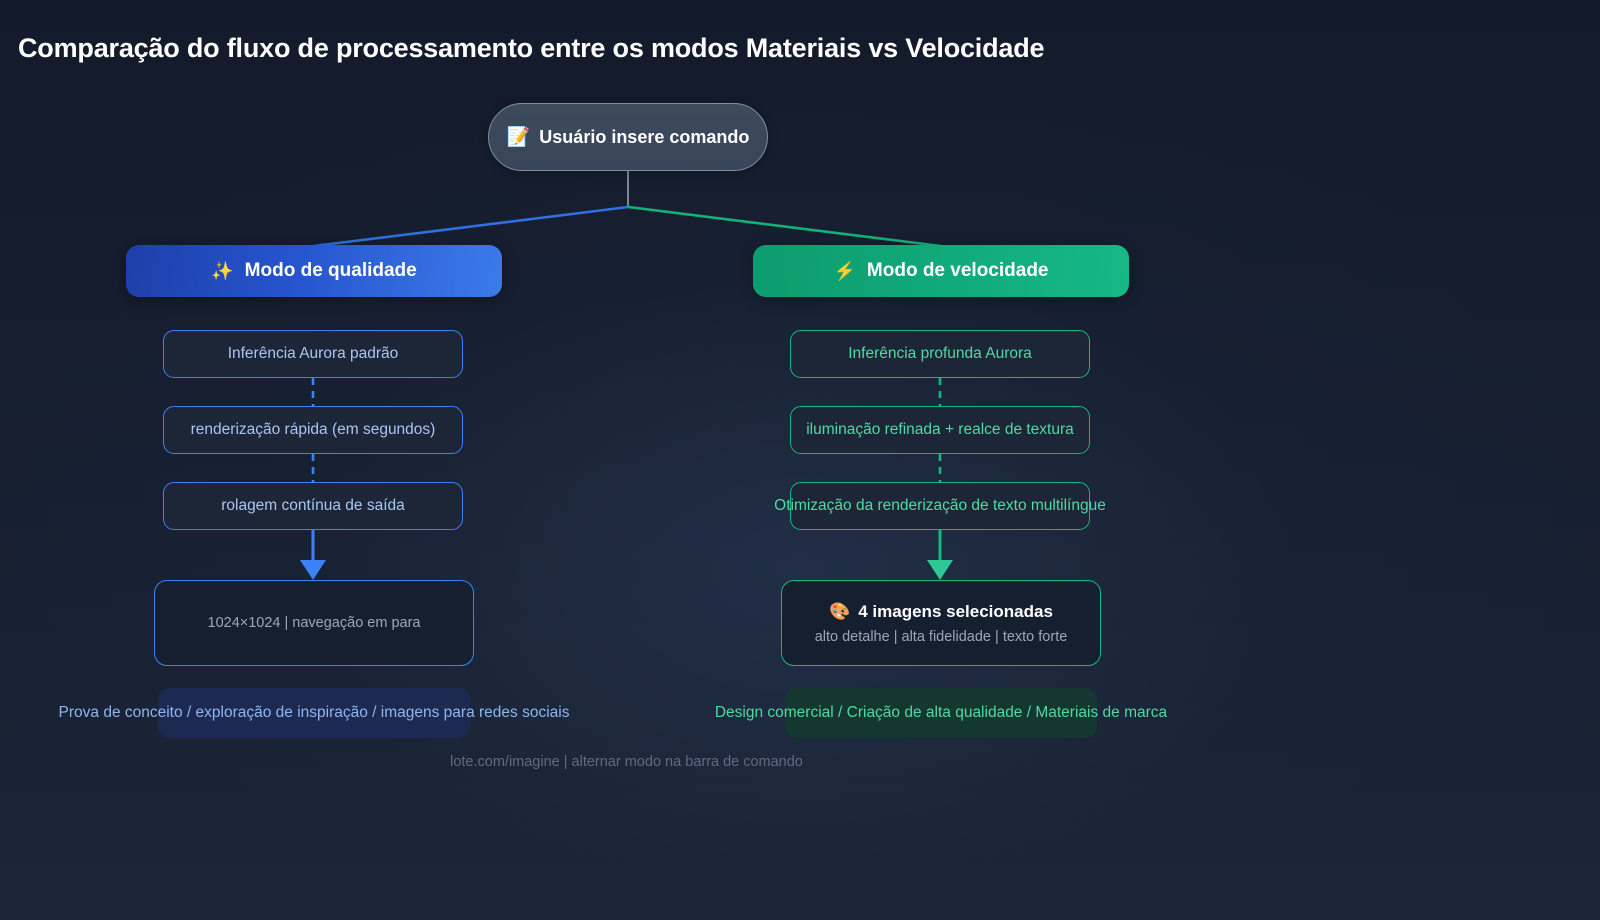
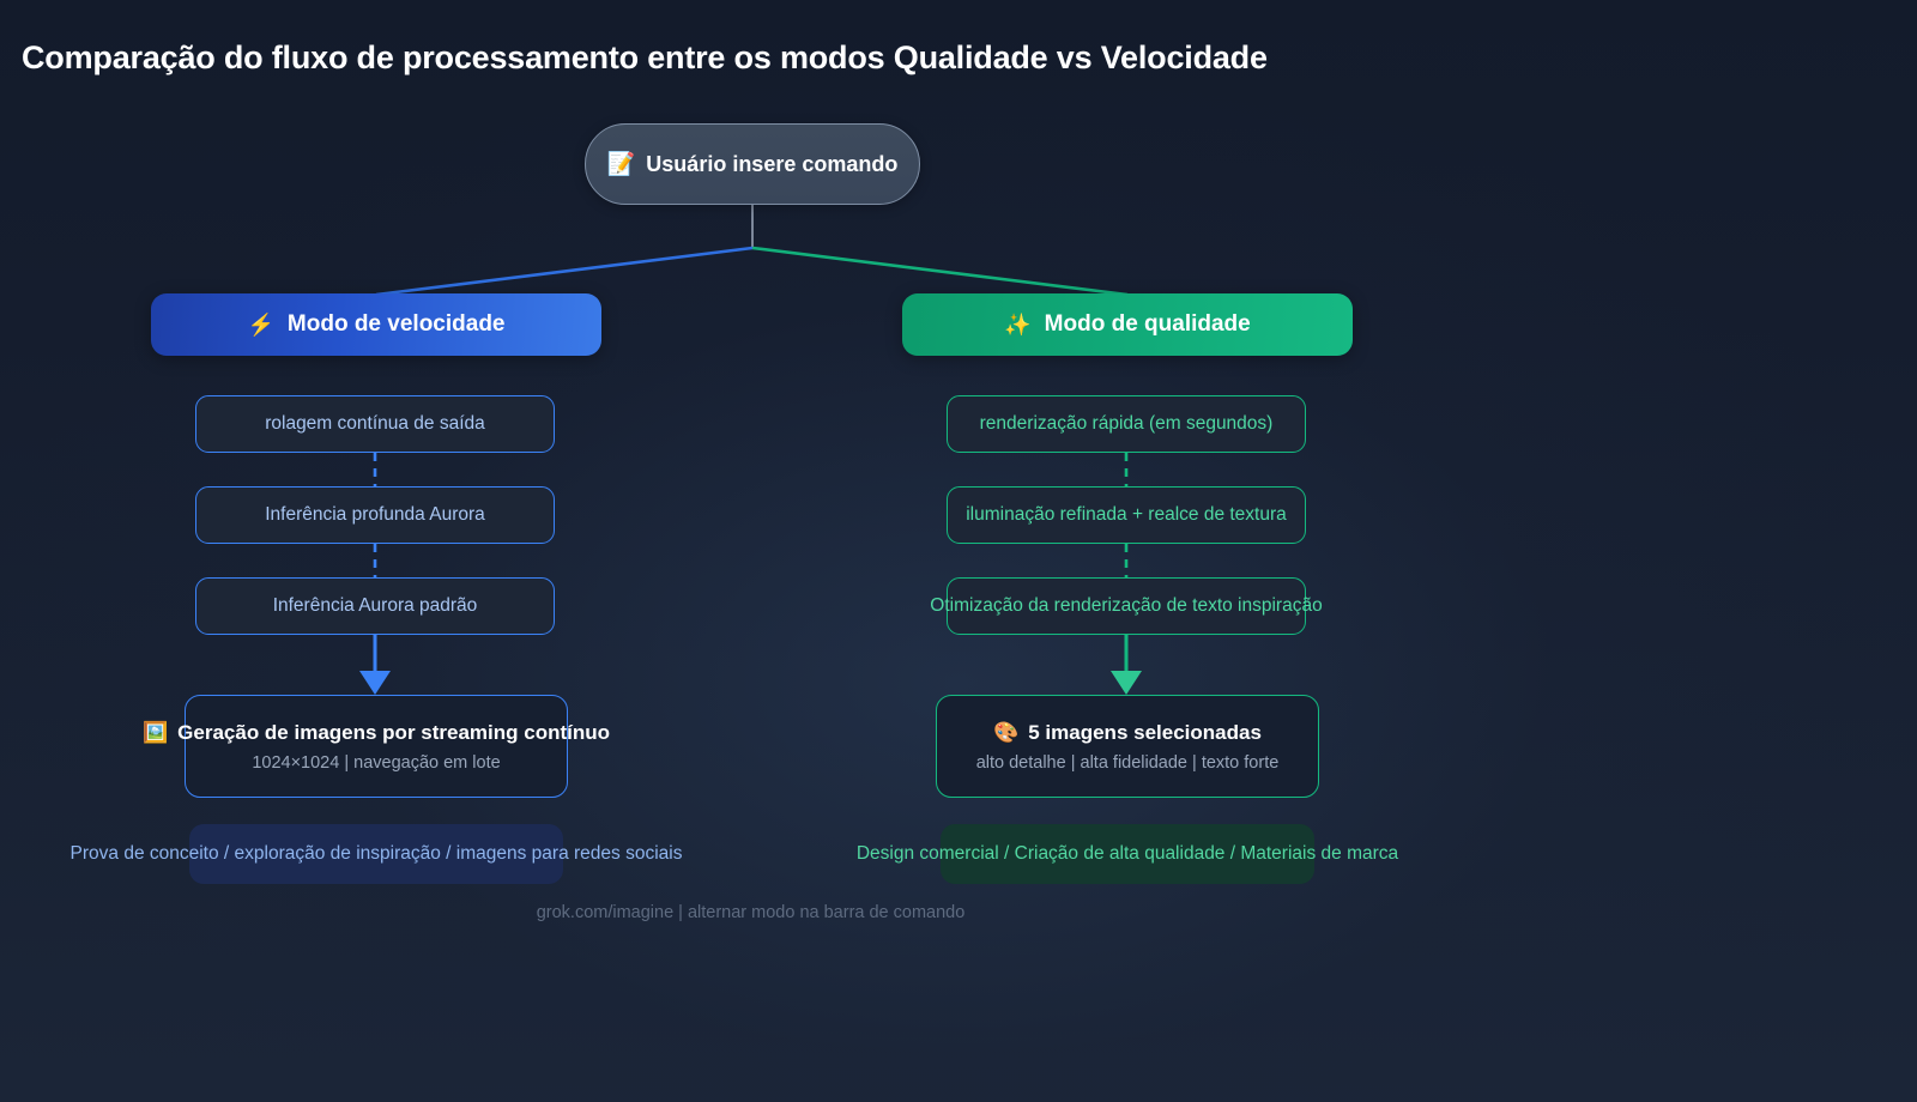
- Comparação do fluxo de processamento entre os modos Materiais vs Velocidade
+ Comparação do fluxo de processamento entre os modos Qualidade vs Velocidade
  📝
  Usuário insere comando
- ✨
+ ⚡
- Modo de qualidade
+ Modo de velocidade
- Inferência Aurora padrão
+ rolagem contínua de saída
- renderização rápida (em segundos)
+ Inferência profunda Aurora
- rolagem contínua de saída
+ Inferência Aurora padrão
+ 🖼️
+ Geração de imagens por streaming contínuo
- 1024×1024 | navegação em para
+ 1024×1024 | navegação em lote
  Prova de conceito / exploração de inspiração / imagens para redes sociais
- ⚡
+ ✨
- Modo de velocidade
+ Modo de qualidade
- Inferência profunda Aurora
+ renderização rápida (em segundos)
  iluminação refinada + realce de textura
- Otimização da renderização de texto multilíngue
+ Otimização da renderização de texto inspiração
  🎨
- 4 imagens selecionadas
+ 5 imagens selecionadas
  alto detalhe | alta fidelidade | texto forte
  Design comercial / Criação de alta qualidade / Materiais de marca
- lote.com/imagine | alternar modo na barra de comando
+ grok.com/imagine | alternar modo na barra de comando
